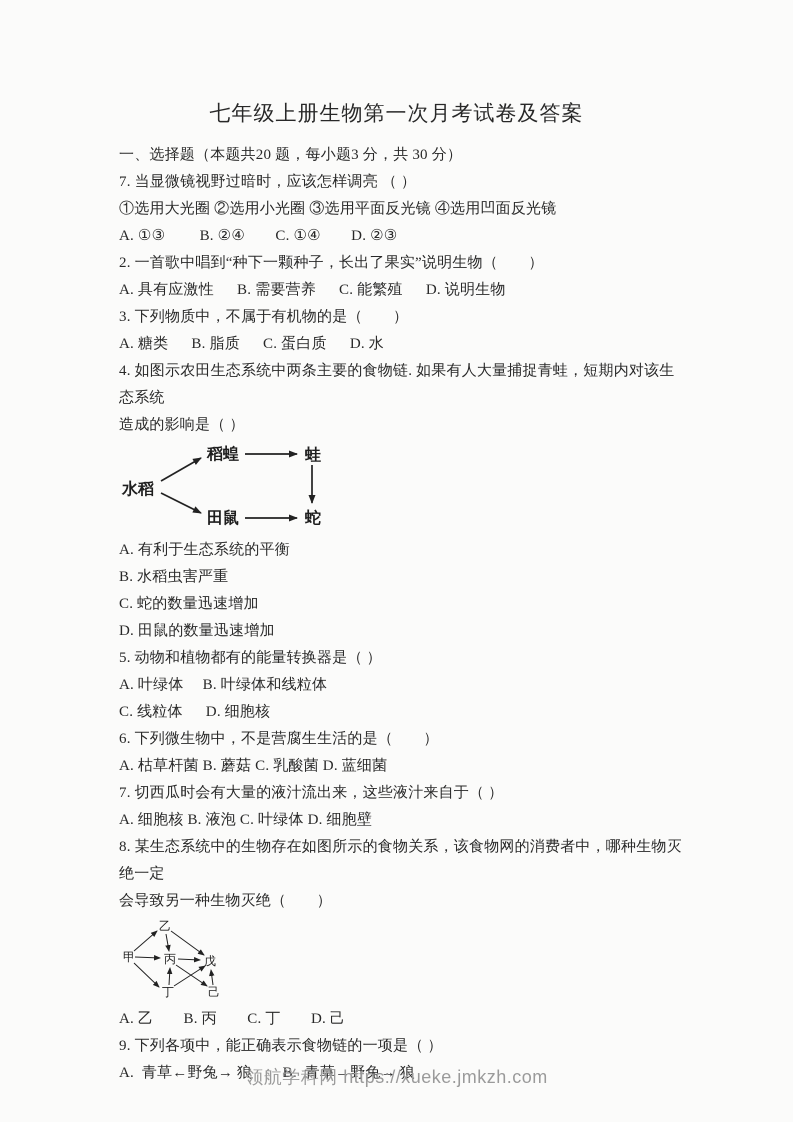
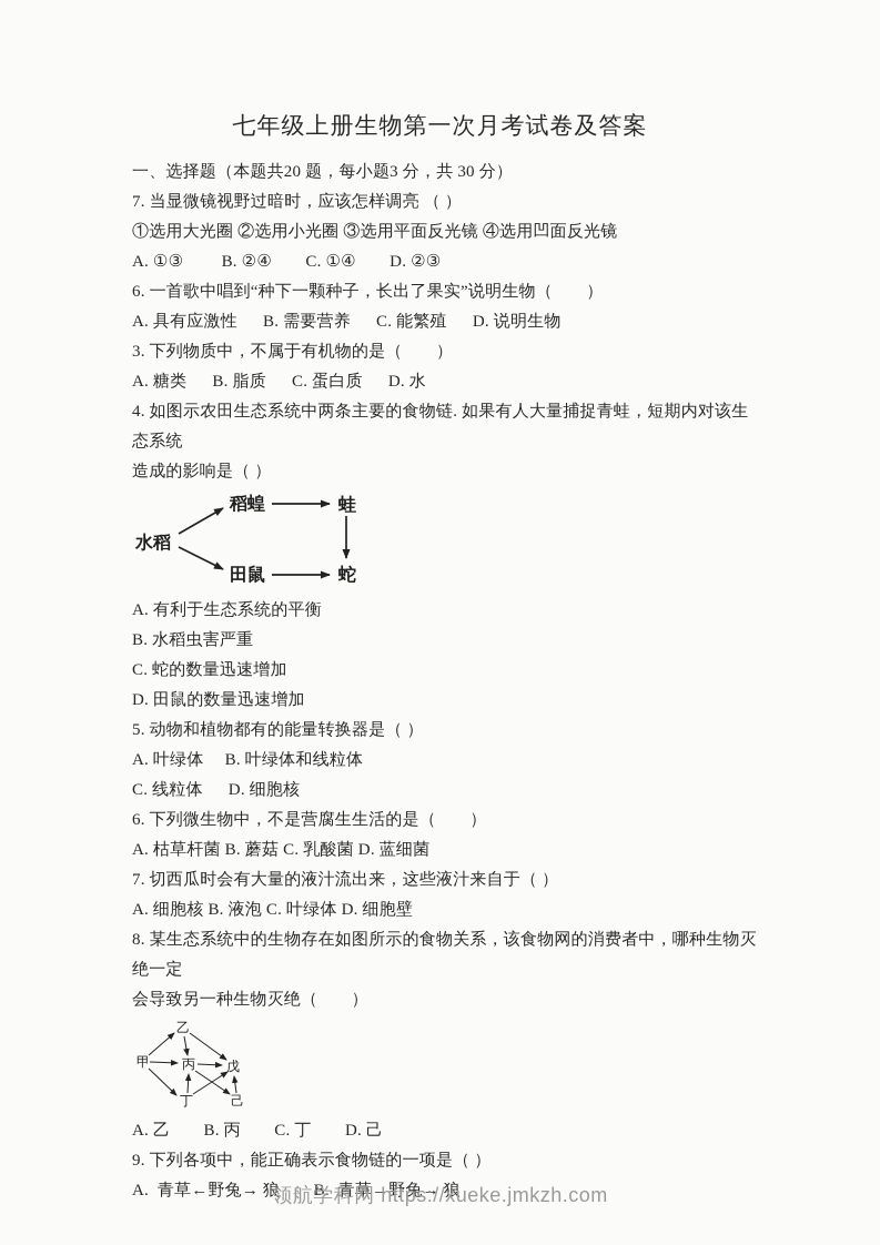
  七年级上册生物第一次月考试卷及答案
  一、选择题（本题共20 题，每小题3 分，共 30 分）
  7. 当显微镜视野过暗时，应该怎样调亮 （ ）
  ①选用大光圈 ②选用小光圈 ③选用平面反光镜 ④选用凹面反光镜
  A. ①③ B. ②④ C. ①④ D. ②③
- 2. 一首歌中唱到“种下一颗种子，长出了果实”说明生物（ ）
+ 6. 一首歌中唱到“种下一颗种子，长出了果实”说明生物（ ）
  A. 具有应激性 B. 需要营养 C. 能繁殖 D. 说明生物
  3. 下列物质中，不属于有机物的是（ ）
  A. 糖类 B. 脂质 C. 蛋白质 D. 水
  4. 如图示农田生态系统中两条主要的食物链. 如果有人大量捕捉青蛙，短期内对该生态系统
  造成的影响是（ ）
  水稻
  稻蝗
  蛙
  田鼠
  蛇
  A. 有利于生态系统的平衡
  B. 水稻虫害严重
  C. 蛇的数量迅速增加
  D. 田鼠的数量迅速增加
  5. 动物和植物都有的能量转换器是（ ）
  A. 叶绿体 B. 叶绿体和线粒体
  C. 线粒体 D. 细胞核
  6. 下列微生物中，不是营腐生生活的是（ ）
  A. 枯草杆菌 B. 蘑菇 C. 乳酸菌 D. 蓝细菌
  7. 切西瓜时会有大量的液汁流出来，这些液汁来自于（ ）
  A. 细胞核 B. 液泡 C. 叶绿体 D. 细胞壁
  8. 某生态系统中的生物存在如图所示的食物关系，该食物网的消费者中，哪种生物灭绝一定
  会导致另一种生物灭绝（ ）
  甲
  乙
  丙
  戊
  丁
  己
  A. 乙 B. 丙 C. 丁 D. 己
  9. 下列各项中，能正确表示食物链的一项是（ ）
  A. 青草←野兔→ 狼 B. 青草→野兔→ 狼
  领航学科网 https://xueke.jmkzh.com
